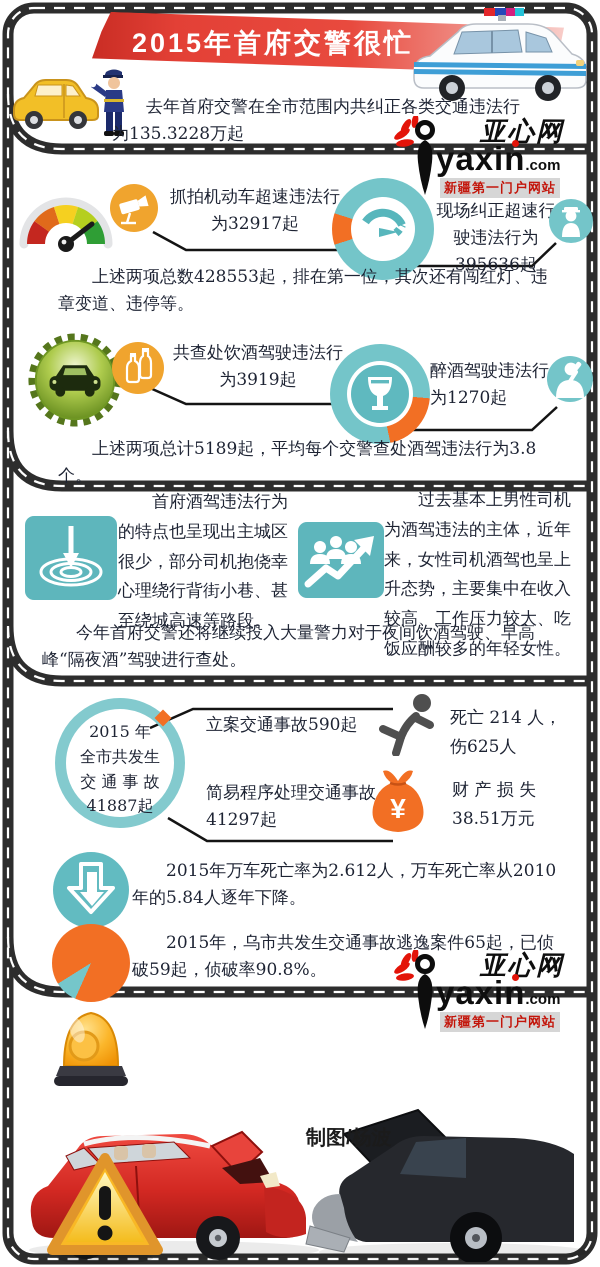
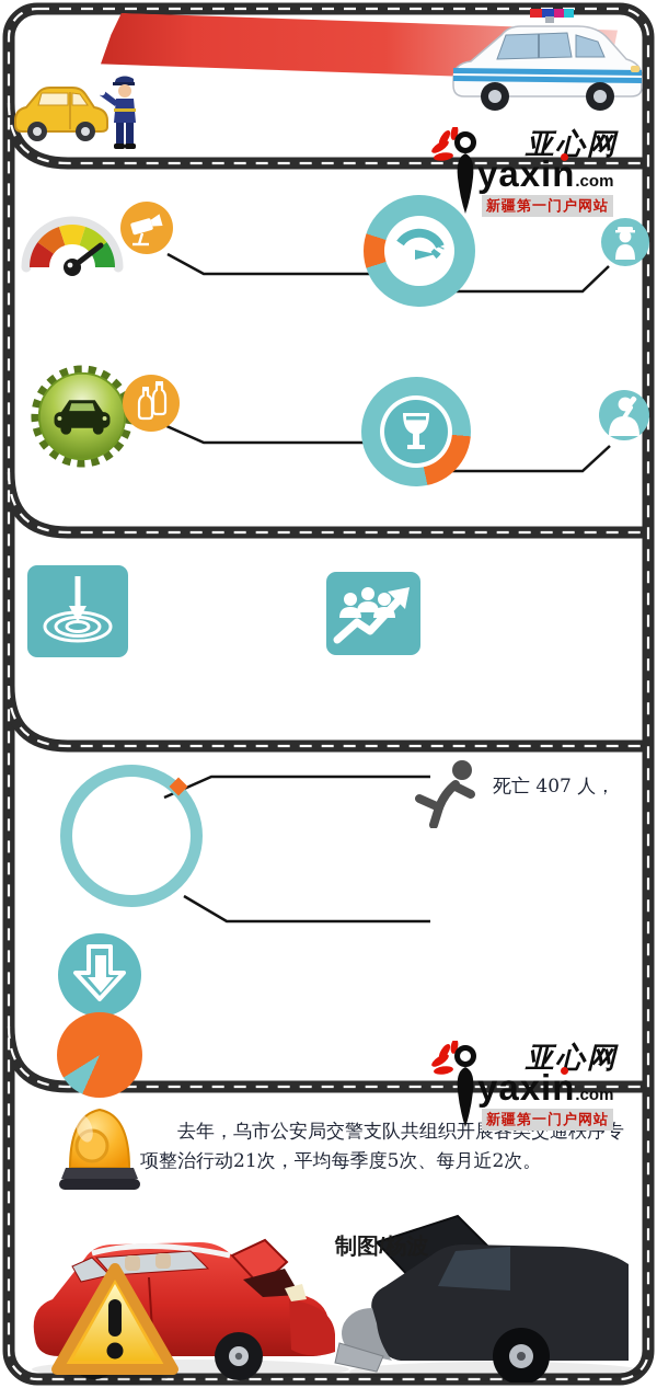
- 2015年首府交警很忙
- 去年首府交警在全市范围内共纠正各类交通违法行为135.3228万起
  亚心网
  yaxin.com
  新疆第一门户网站
- 抓拍机动车超速违法行为32917起
- 现场纠正超速行驶违法行为395636起
- 上述两项总数428553起，排在第一位，其次还有闯红灯、违章变道、违停等。
- 共查处饮酒驾驶违法行为3919起
- 醉酒驾驶违法行为1270起
- 上述两项总计5189起，平均每个交警查处酒驾违法行为3.8个。
- 首府酒驾违法行为的特点也呈现出主城区很少，部分司机抱侥幸心理绕行背街小巷、甚至绕城高速等路段。
- 过去基本上男性司机为酒驾违法的主体，近年来，女性司机酒驾也呈上升态势，主要集中在收入较高、工作压力较大、吃饭应酬较多的年轻女性。
- 今年首府交警还将继续投入大量警力对于夜间饮酒驾驶、早高峰“隔夜酒”驾驶进行查处。
- 2015 年
- 全市共发生
- 交 通 事 故
- 41887起
- 立案交通事故590起
- 简易程序处理交通事故41297起
- 死亡 214 人，
+ 死亡 407 人，
- 伤625人
- ¥
- 财 产 损 失
- 38.51万元
- 2015年万车死亡率为2.612人，万车死亡率从2010年的5.84人逐年下降。
- 2015年，乌市共发生交通事故逃逸案件65起，已侦破59起，侦破率90.8%。
  亚心网
  yaxin.com
  新疆第一门户网站
+ 去年，乌市公安局交警支队共组织开展各类交通秩序专项整治行动21次，平均每季度5次、每月近2次。
  制图/杨波
